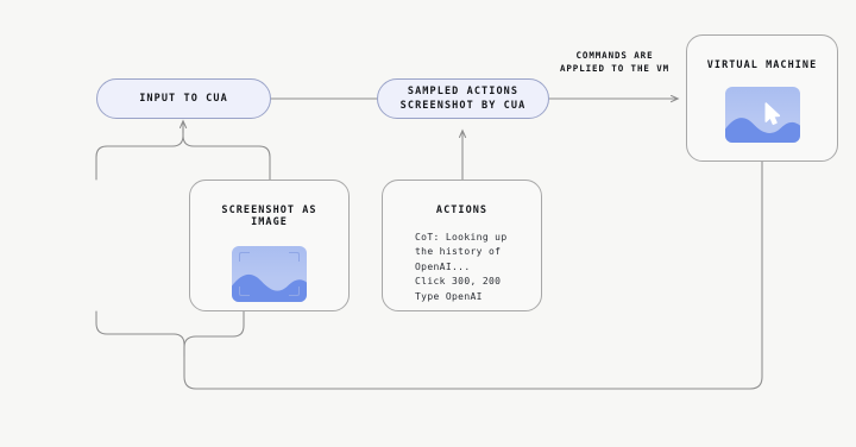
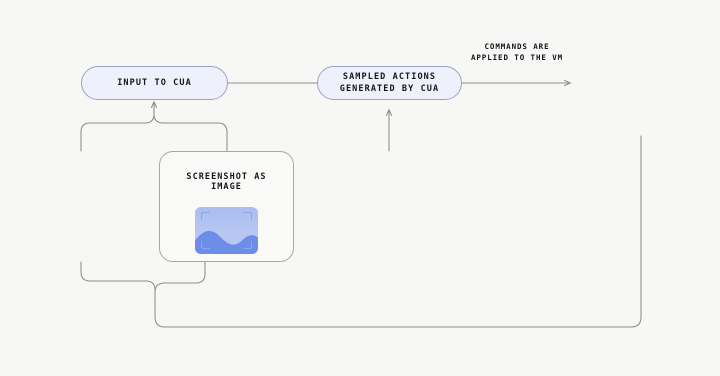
  INPUT TO CUA
- SAMPLED ACTIONS SCREENSHOT BY CUA
+ SAMPLED ACTIONS GENERATED BY CUA
  SCREENSHOT AS IMAGE
- ACTIONS
- CoT: Looking up
- the history of
- OpenAI...
- Click 300, 200
- Type OpenAI
- VIRTUAL MACHINE
  COMMANDS ARE
  APPLIED TO THE VM
